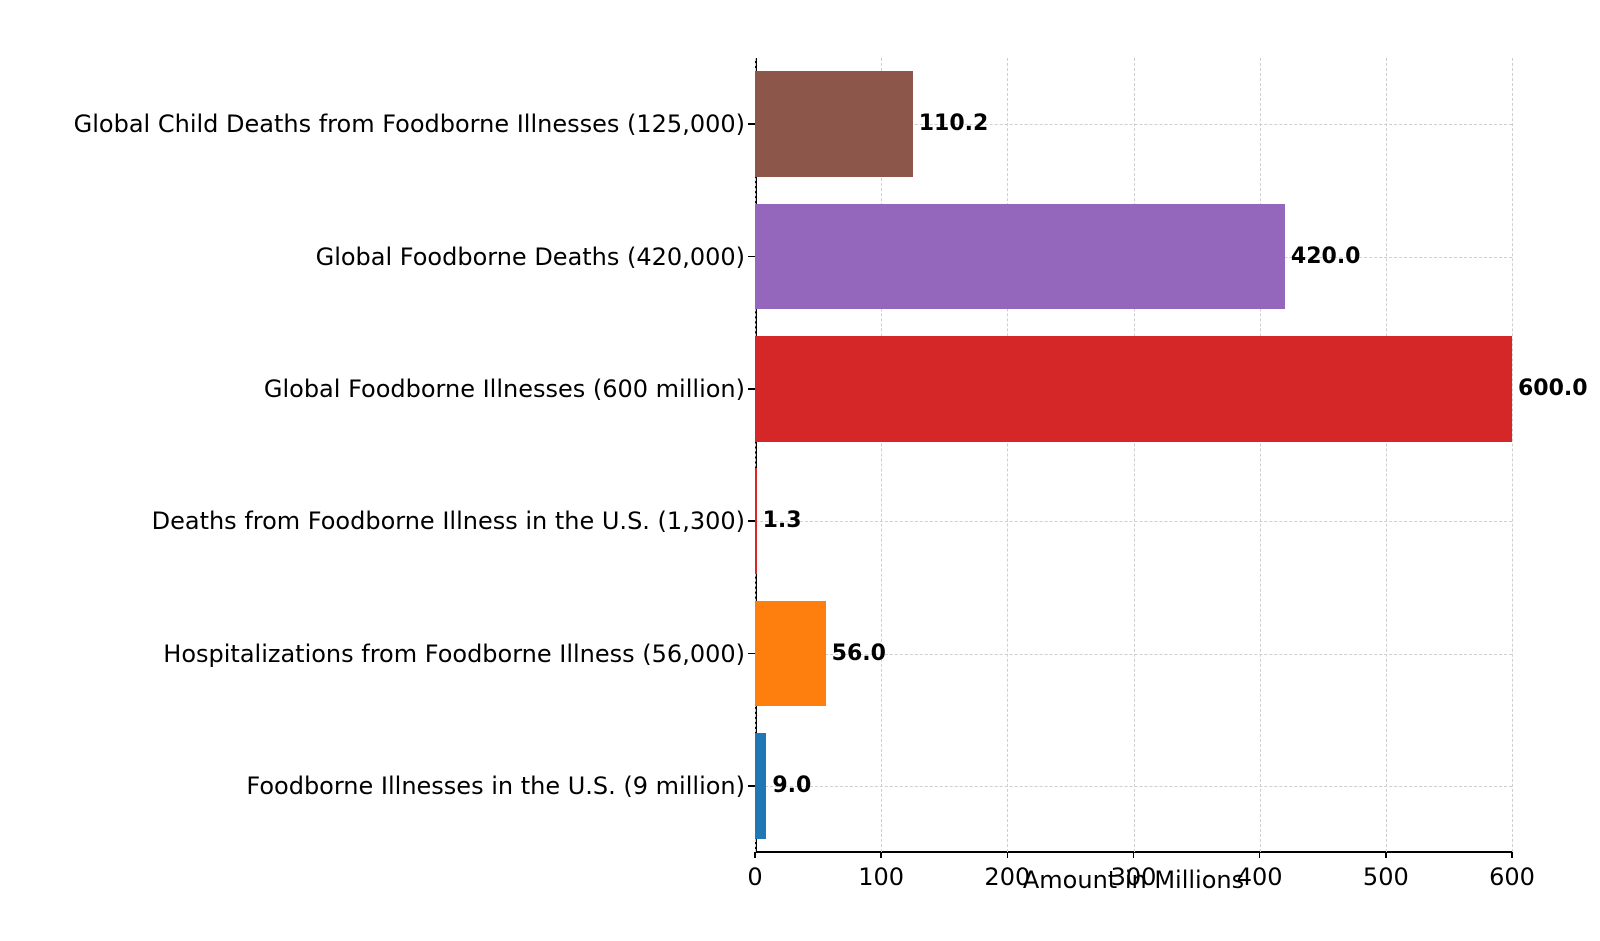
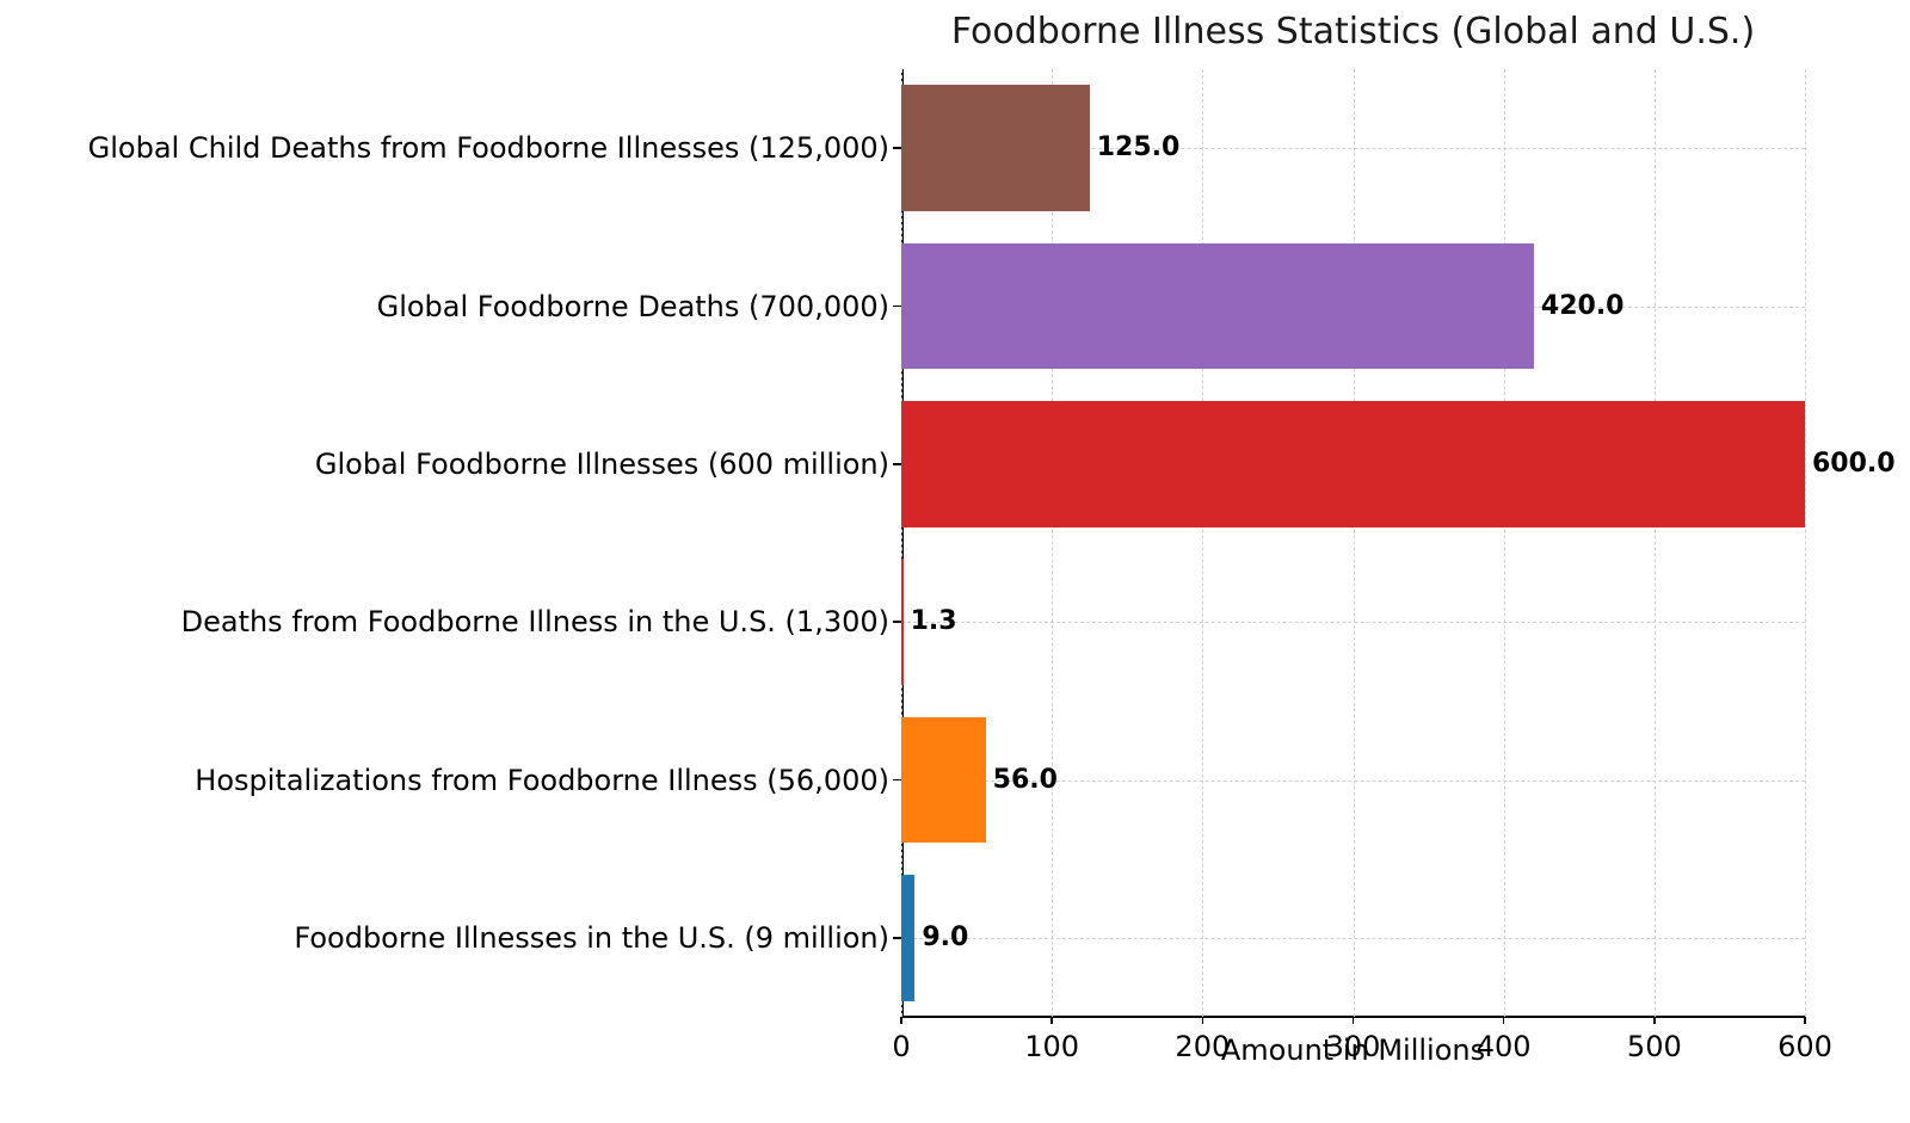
+ Foodborne Illness Statistics (Global and U.S.)
  0
  100
  200
  300
  400
  500
  600
- 110.2
+ 125.0
  420.0
  600.0
  1.3
  56.0
  9.0
  Amount in Millions
  Global Child Deaths from Foodborne Illnesses (125,000)
- Global Foodborne Deaths (420,000)
+ Global Foodborne Deaths (700,000)
  Global Foodborne Illnesses (600 million)
  Deaths from Foodborne Illness in the U.S. (1,300)
  Hospitalizations from Foodborne Illness (56,000)
  Foodborne Illnesses in the U.S. (9 million)
